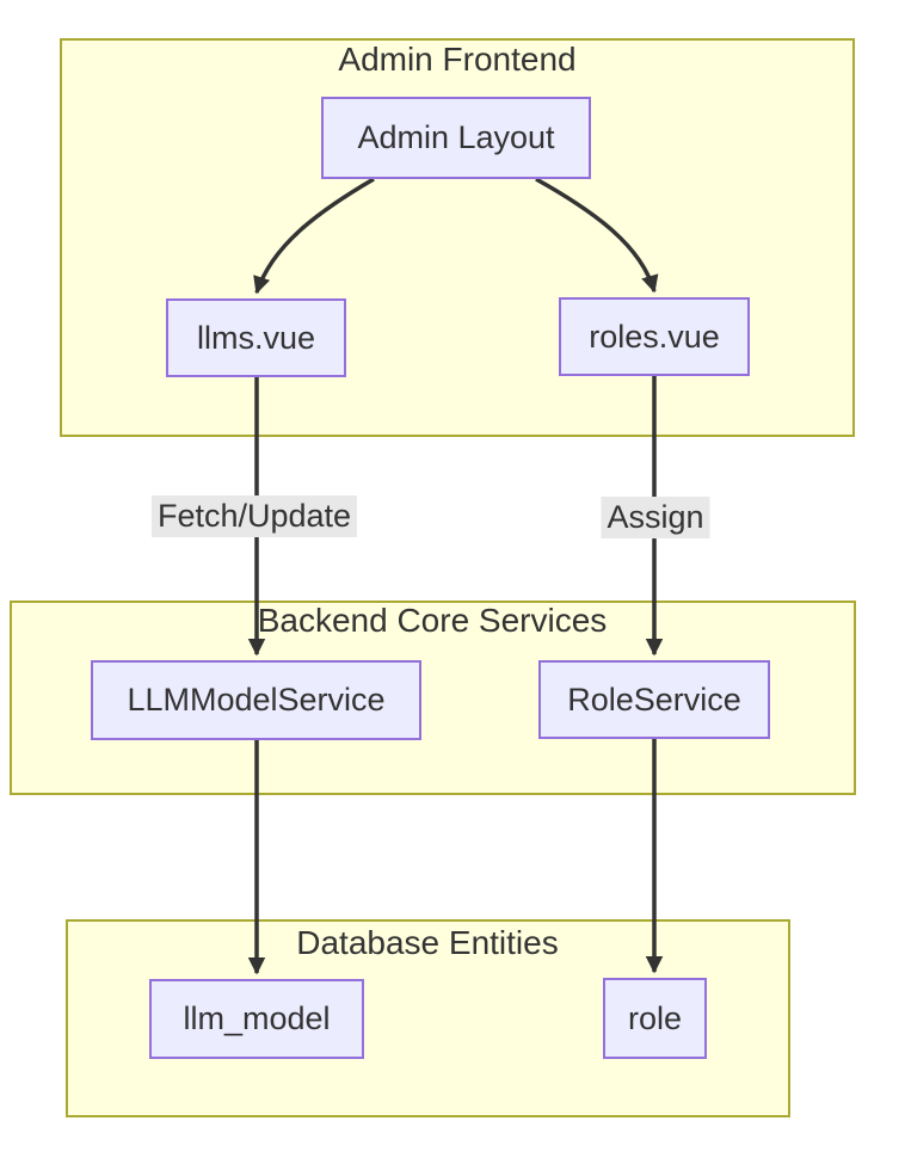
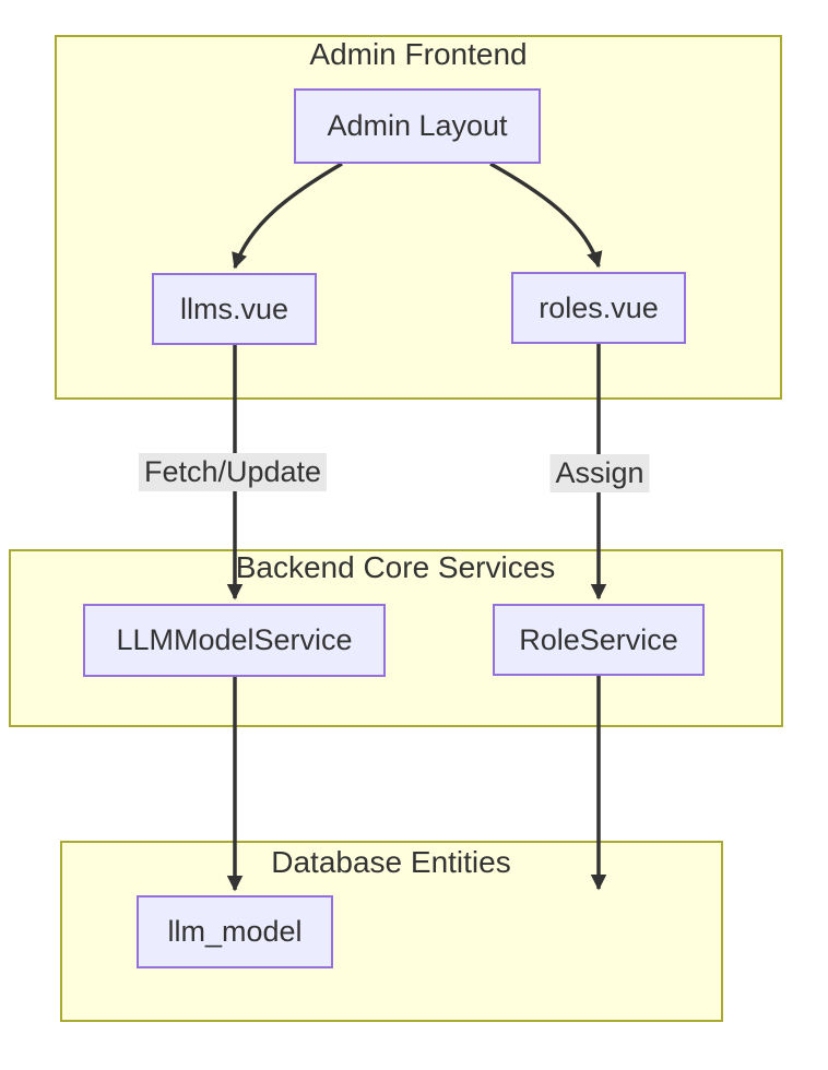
  Admin Frontend
  Backend Core Services
  Database Entities
  Fetch/Update
  Assign
  Admin Layout
  llms.vue
  roles.vue
  LLMModelService
  RoleService
  llm_model
- role
